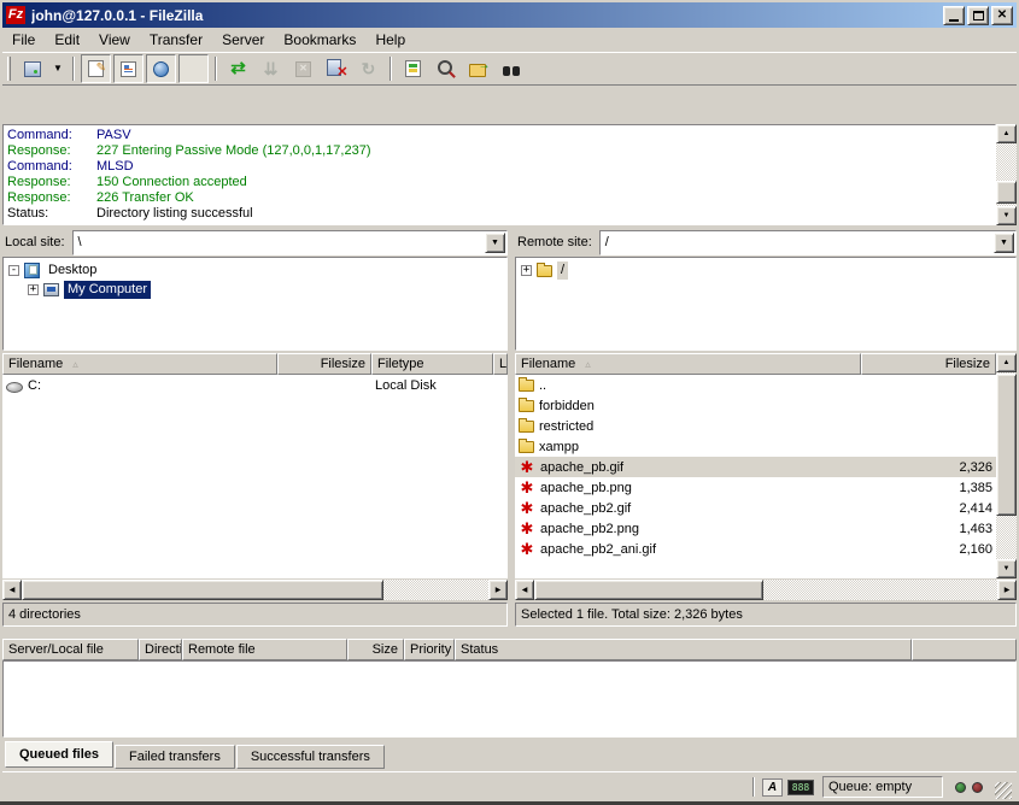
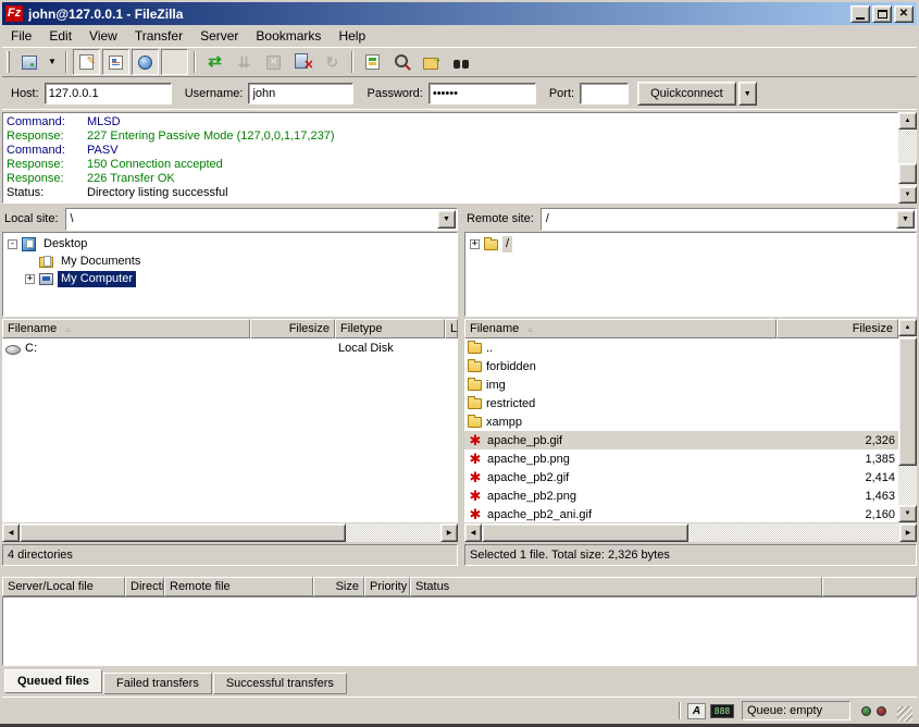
  Fz
  john@127.0.0.1 - FileZilla
  ✕
  File
  Edit
  View
  Transfer
  Server
  Bookmarks
  Help
  ▼
  ⇄
  ⇊
  ✕
  ↻
+ Host:
+ 127.0.0.1
+ Username:
+ john
+ Password:
+ ••••••
+ Port:
+ Quickconnect
  Command:
- PASV
+ MLSD
  Response:
  227 Entering Passive Mode (127,0,0,1,17,237)
  Command:
- MLSD
+ PASV
  Response:
  150 Connection accepted
  Response:
  226 Transfer OK
  Status:
  Directory listing successful
  Local site:
  \
  -
  Desktop
+ My Documents
  +
  My Computer
  Filename
  ▵
  Filesize
  Filetype
  L
  C:
  Local Disk
  4 directories
  Remote site:
  /
  +
  /
  Filename
  ▵
  Filesize
  ..
  forbidden
+ img
  restricted
  xampp
  apache_pb.gif
  2,326
  apache_pb.png
  1,385
  apache_pb2.gif
  2,414
  apache_pb2.png
  1,463
  apache_pb2_ani.gif
  2,160
  Selected 1 file. Total size: 2,326 bytes
  Server/Local file
  Directi
  Remote file
  Size
  Priority
  Status
  Queued files Failed transfers Successful transfers
  A
  888
  Queue: empty
